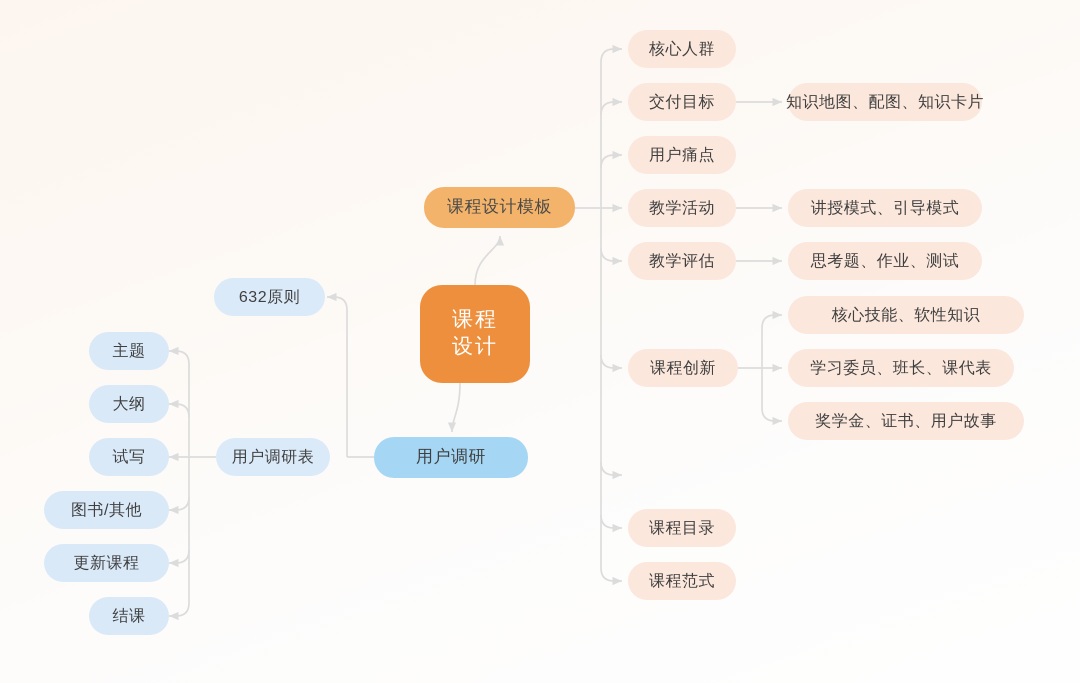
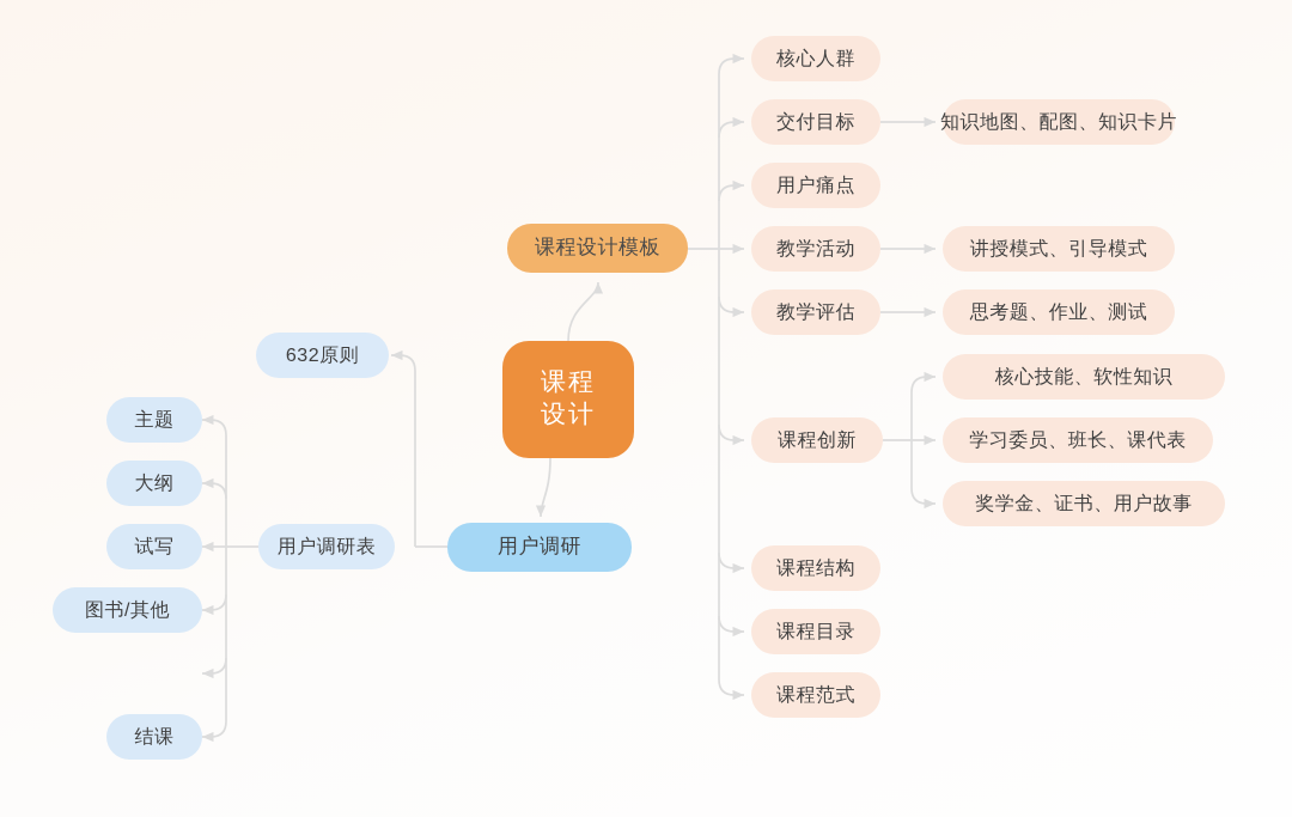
  课程
  设计
  课程设计模板
  核心人群
  交付目标
  知识地图、配图、知识卡片
  用户痛点
  教学活动
  讲授模式、引导模式
  教学评估
  思考题、作业、测试
  课程创新
  核心技能、软性知识
  学习委员、班长、课代表
  奖学金、证书、用户故事
+ 课程结构
  课程目录
  课程范式
  用户调研
  632原则
  用户调研表
  主题
  大纲
  试写
  图书/其他
- 更新课程
  结课
